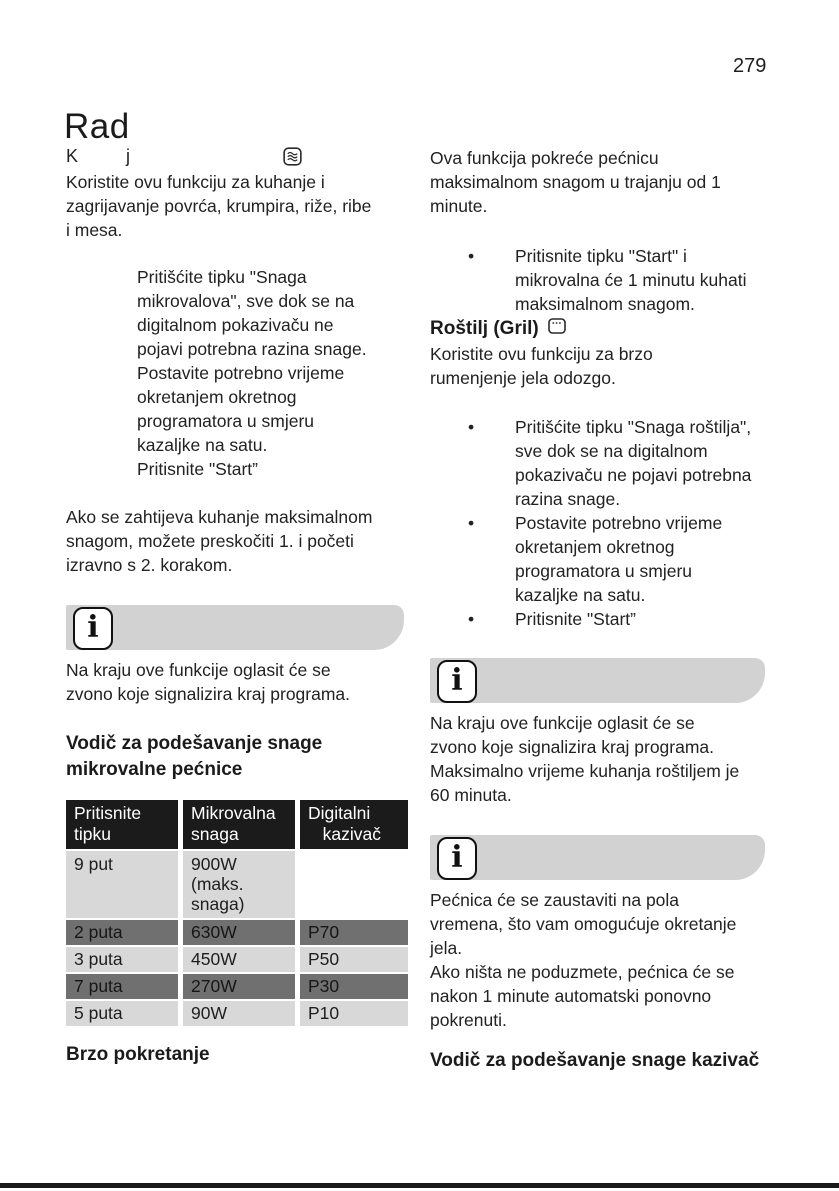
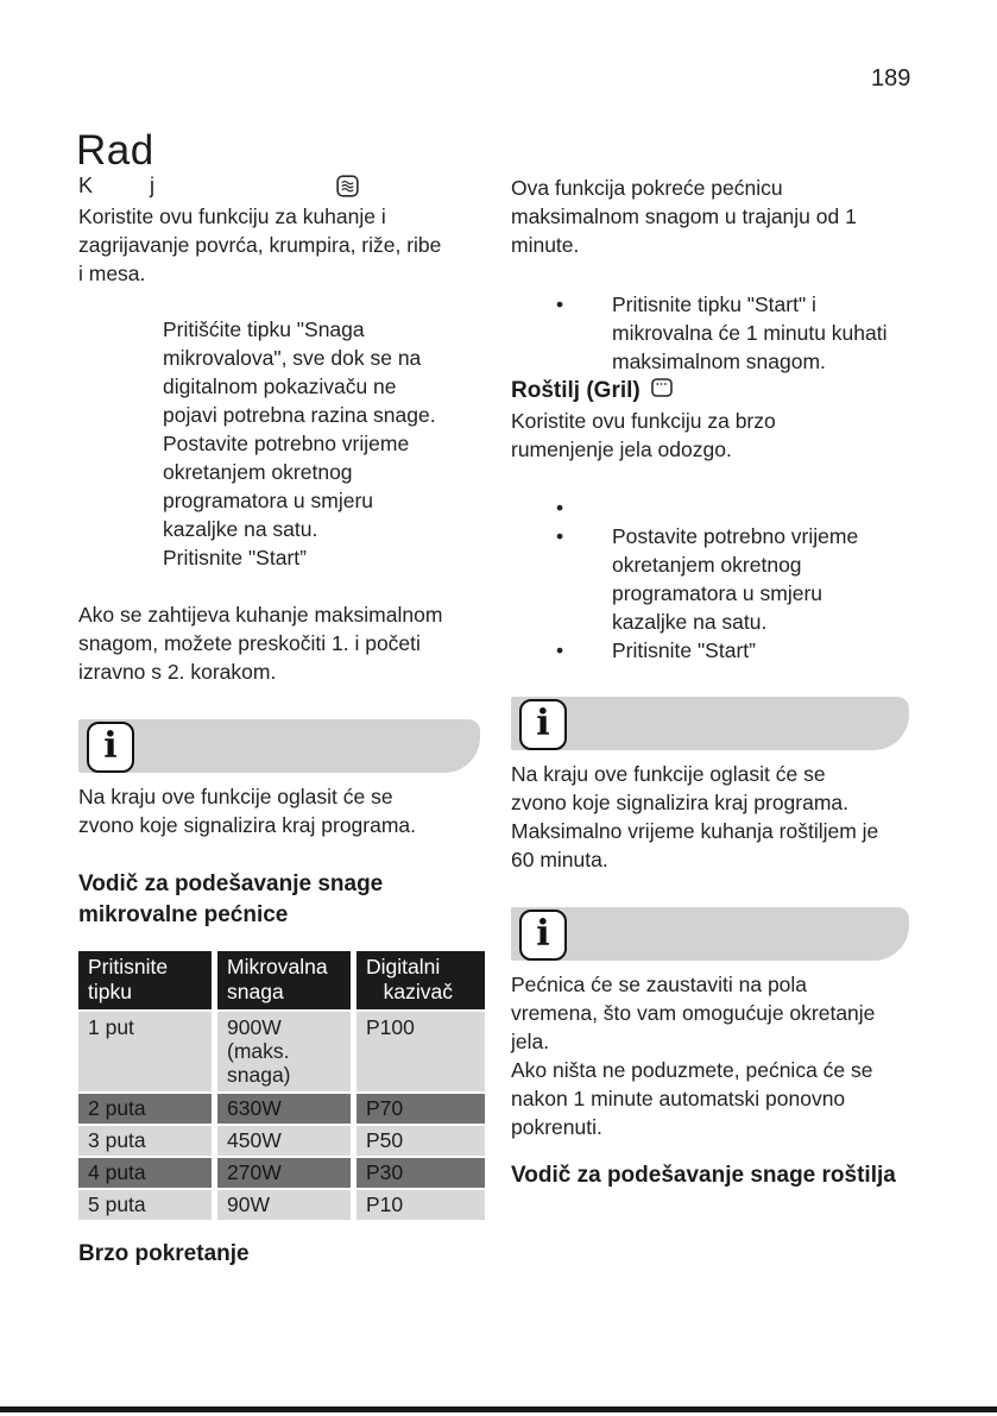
- 279
+ 189
  Rad
  K
  j
  Koristite ovu funkciju za kuhanje i
  zagrijavanje povrća, krumpira, riže, ribe
  i mesa.
  Pritišćite tipku "Snaga
  mikrovalova", sve dok se na
  digitalnom pokazivaču ne
  pojavi potrebna razina snage.
  Postavite potrebno vrijeme
  okretanjem okretnog
  programatora u smjeru
  kazaljke na satu.
  Pritisnite "Start”
  Ako se zahtijeva kuhanje maksimalnom
  snagom, možete preskočiti 1. i početi
  izravno s 2. korakom.
  i
  Na kraju ove funkcije oglasit će se
  zvono koje signalizira kraj programa.
  Vodič za podešavanje snage
  mikrovalne pećnice
  Pritisnite
  tipku
  Mikrovalna
  snaga
  Digitalni
  kazivač
- 9 put
+ 1 put
  900W
  (maks.
  snaga)
+ P100
  2 puta
  630W
  P70
  3 puta
  450W
  P50
- 7 puta
+ 4 puta
  270W
  P30
  5 puta
  90W
  P10
  Brzo pokretanje
  Ova funkcija pokreće pećnicu
  maksimalnom snagom u trajanju od 1
  minute.
  •
  Pritisnite tipku "Start" i
  mikrovalna će 1 minutu kuhati
  maksimalnom snagom.
  Roštilj (Gril)
  Koristite ovu funkciju za brzo
  rumenjenje jela odozgo.
  •
- Pritišćite tipku "Snaga roštilja",
- sve dok se na digitalnom
- pokazivaču ne pojavi potrebna
- razina snage.
  •
  Postavite potrebno vrijeme
  okretanjem okretnog
  programatora u smjeru
  kazaljke na satu.
  •
  Pritisnite "Start”
  i
  Na kraju ove funkcije oglasit će se
  zvono koje signalizira kraj programa.
  Maksimalno vrijeme kuhanja roštiljem je
  60 minuta.
  i
  Pećnica će se zaustaviti na pola
  vremena, što vam omogućuje okretanje
  jela.
  Ako ništa ne poduzmete, pećnica će se
  nakon 1 minute automatski ponovno
  pokrenuti.
- Vodič za podešavanje snage kazivač
+ Vodič za podešavanje snage roštilja
